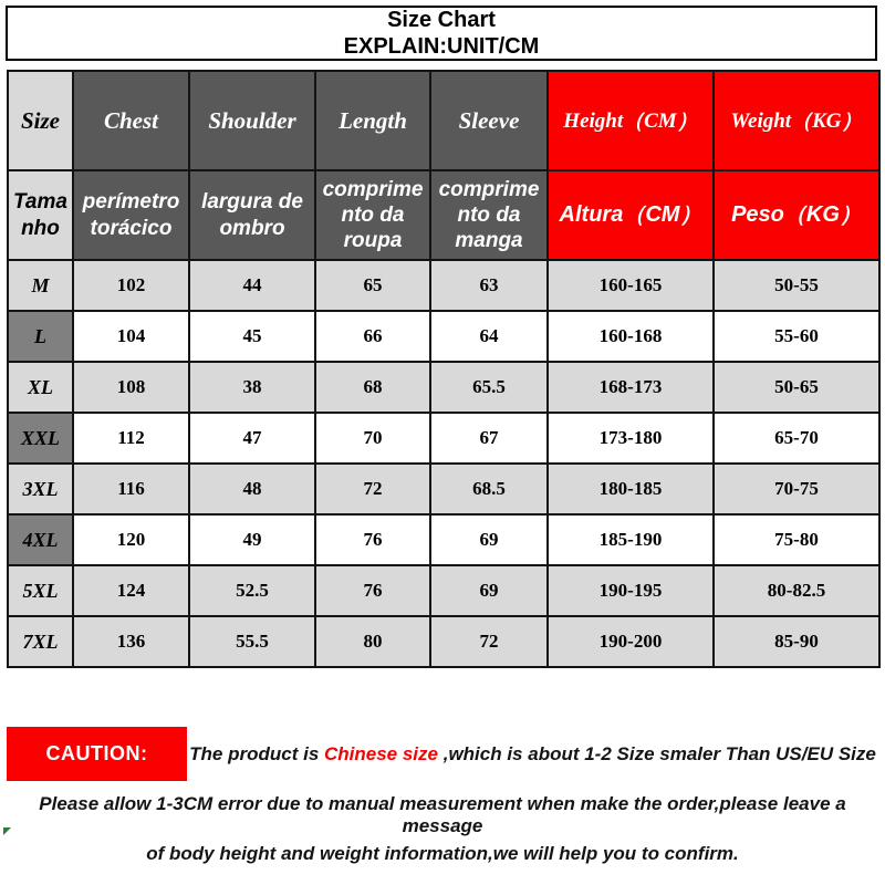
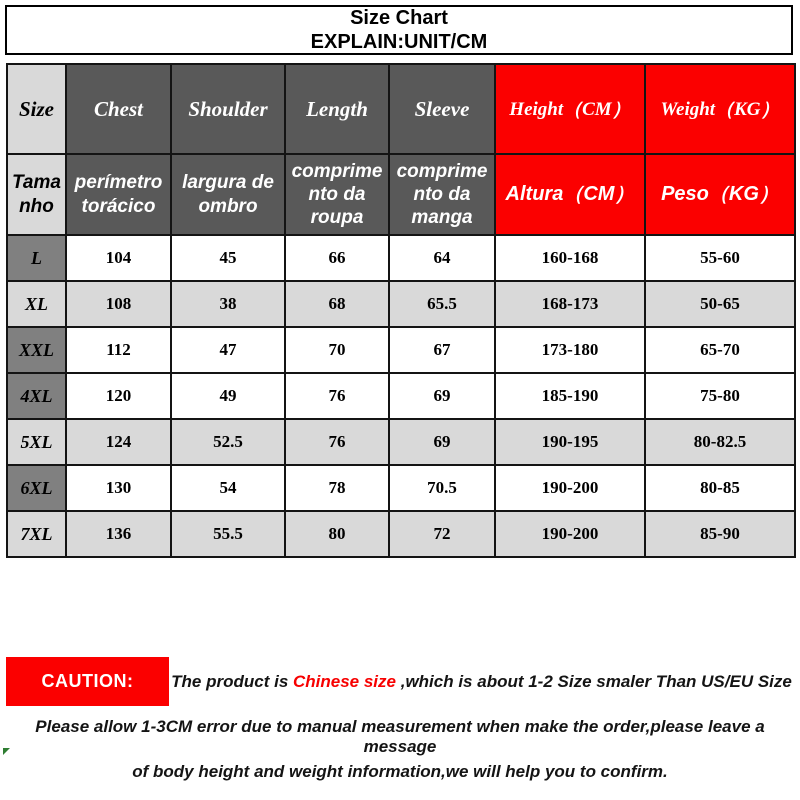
  Size Chart
  EXPLAIN:UNIT/CM
  Size	Chest	Shoulder	Length	Sleeve	Height（CM）	Weight（KG）
  Tama nho	perímetro torácico	largura de ombro	comprime nto da roupa	comprime nto da manga	Altura（CM）	Peso（KG）
- M	102	44	65	63	160-165	50-55
  L	104	45	66	64	160-168	55-60
  XL	108	38	68	65.5	168-173	50-65
  XXL	112	47	70	67	173-180	65-70
- 3XL	116	48	72	68.5	180-185	70-75
  4XL	120	49	76	69	185-190	75-80
  5XL	124	52.5	76	69	190-195	80-82.5
+ 6XL	130	54	78	70.5	190-200	80-85
  7XL	136	55.5	80	72	190-200	85-90
  CAUTION:
  The product is
  Chinese size
  ,which is about 1-2 Size smaler Than US/EU Size
  Please allow 1-3CM error due to manual measurement when make the order,please leave a message
  of body height and weight information,we will help you to confirm.
